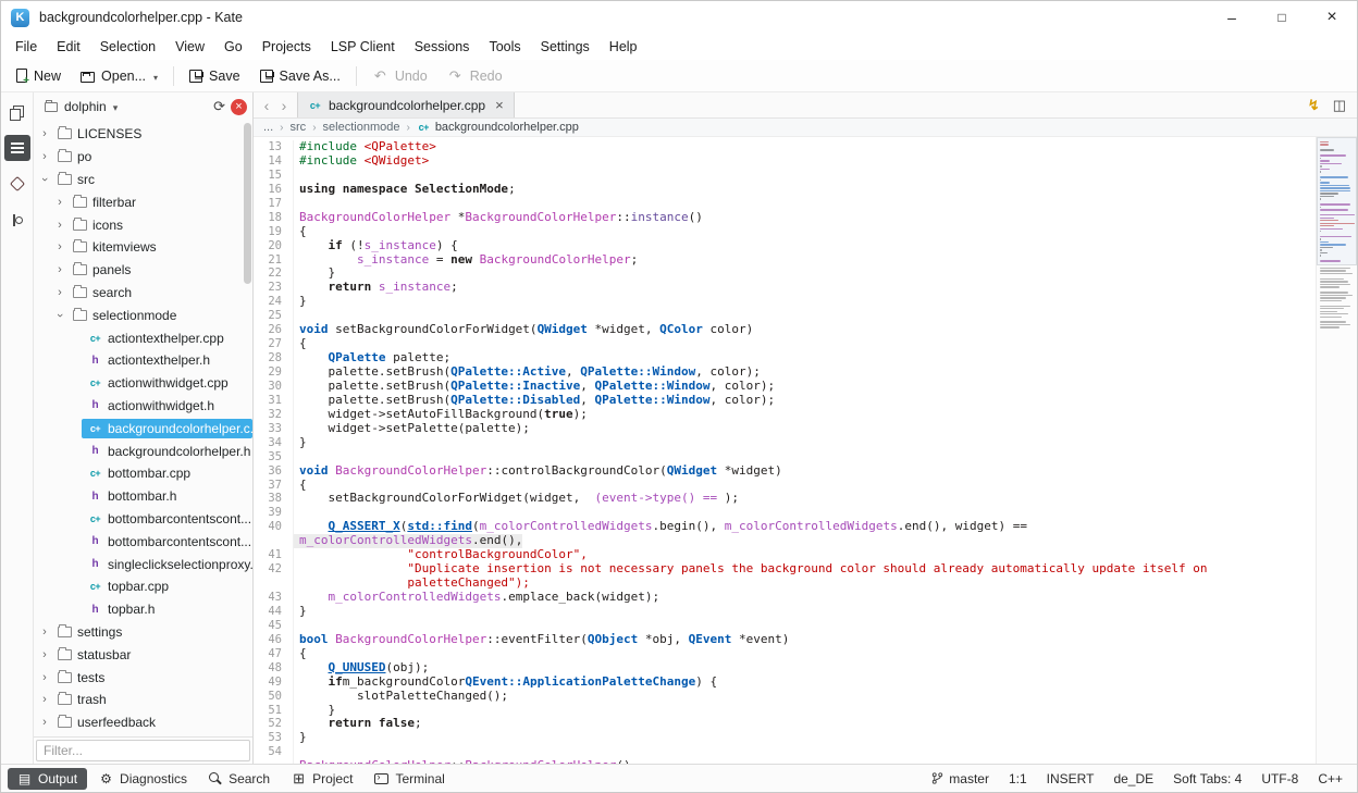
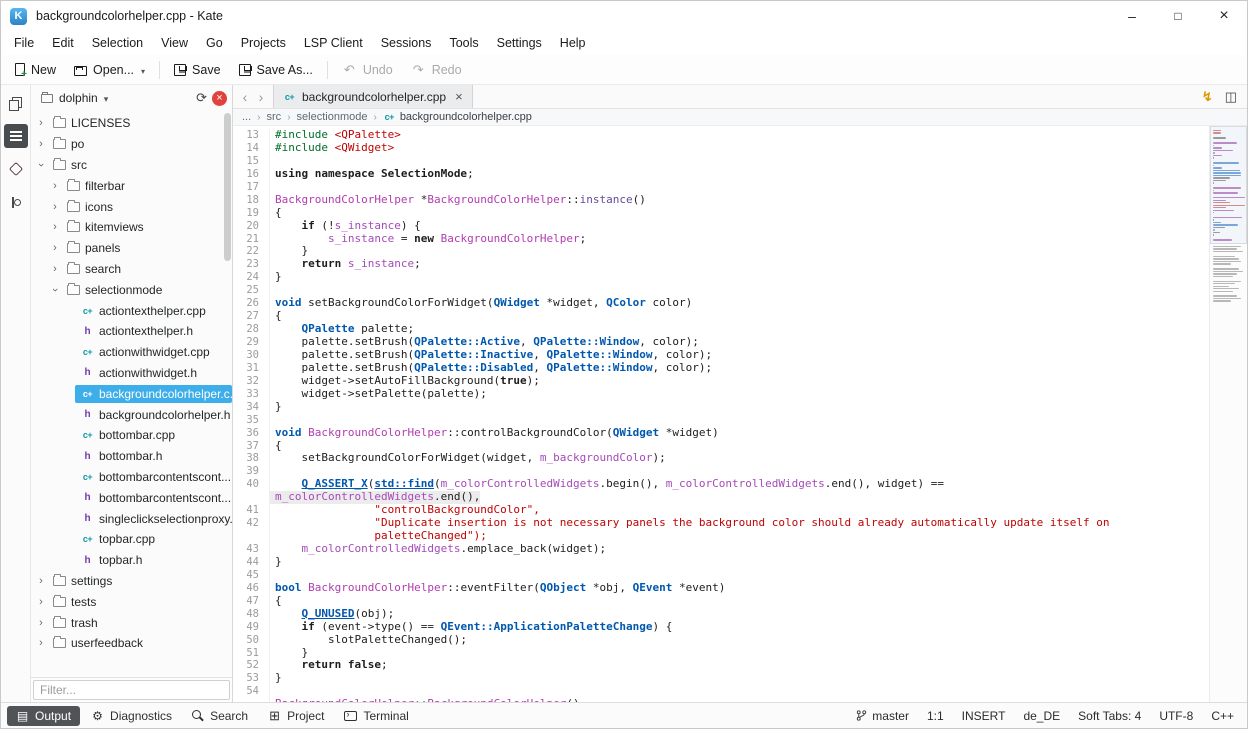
  backgroundcolorhelper.cpp - Kate
  File
  Edit
  Selection
  View
  Go
  Projects
  LSP Client
  Sessions
  Tools
  Settings
  Help
  New
  Open...
  Save
  Save As...
  Undo
  Redo
  dolphin
  LICENSES
  po
  src
  filterbar
  icons
  kitemviews
  panels
  search
  selectionmode
  actiontexthelper.cpp
  actiontexthelper.h
  actionwithwidget.cpp
  actionwithwidget.h
  backgroundcolorhelper.c.
  backgroundcolorhelper.h
  bottombar.cpp
  bottombar.h
  bottombarcontentscont...
  bottombarcontentscont...
  singleclickselectionproxy.
  topbar.cpp
  topbar.h
  settings
- statusbar
  tests
  trash
  userfeedback
  Filter...
  backgroundcolorhelper.cpp
  ...
  src
  selectionmode
  backgroundcolorhelper.cpp
  13
  #include <QPalette>
  14
  #include <QWidget>
  15
  16
  using namespace SelectionMode;
  17
  18
  BackgroundColorHelper *BackgroundColorHelper::instance()
  19
  {
  20
  if (!s_instance) {
  21
  s_instance = new BackgroundColorHelper;
  22
  }
  23
  return s_instance;
  24
  }
  25
  26
  void setBackgroundColorForWidget(QWidget *widget, QColor color)
  27
  {
  28
  QPalette palette;
  29
  palette.setBrush(QPalette::Active, QPalette::Window, color);
  30
  palette.setBrush(QPalette::Inactive, QPalette::Window, color);
  31
  palette.setBrush(QPalette::Disabled, QPalette::Window, color);
  32
  widget->setAutoFillBackground(true);
  33
  widget->setPalette(palette);
  34
  }
  35
  36
  void BackgroundColorHelper::controlBackgroundColor(QWidget *widget)
  37
  {
  38
- setBackgroundColorForWidget(widget, (event->type() == );
+ setBackgroundColorForWidget(widget, m_backgroundColor);
  39
  40
  Q_ASSERT_X(std::find(m_colorControlledWidgets.begin(), m_colorControlledWidgets.end(), widget) ==
  m_colorControlledWidgets.end(),
  41
  "controlBackgroundColor",
  42
  "Duplicate insertion is not necessary panels the background color should already automatically update itself on
  paletteChanged");
  43
  m_colorControlledWidgets.emplace_back(widget);
  44
  }
  45
  46
  bool BackgroundColorHelper::eventFilter(QObject *obj, QEvent *event)
  47
  {
  48
  Q_UNUSED(obj);
  49
- ifm_backgroundColorQEvent::ApplicationPaletteChange) {
+ if (event->type() == QEvent::ApplicationPaletteChange) {
  50
  slotPaletteChanged();
  51
  }
  52
  return false;
  53
  }
  54
  Output
  Diagnostics
  Search
  Project
  Terminal
  master
  1:1
  INSERT
  de_DE
  Soft Tabs: 4
  UTF-8
  C++
